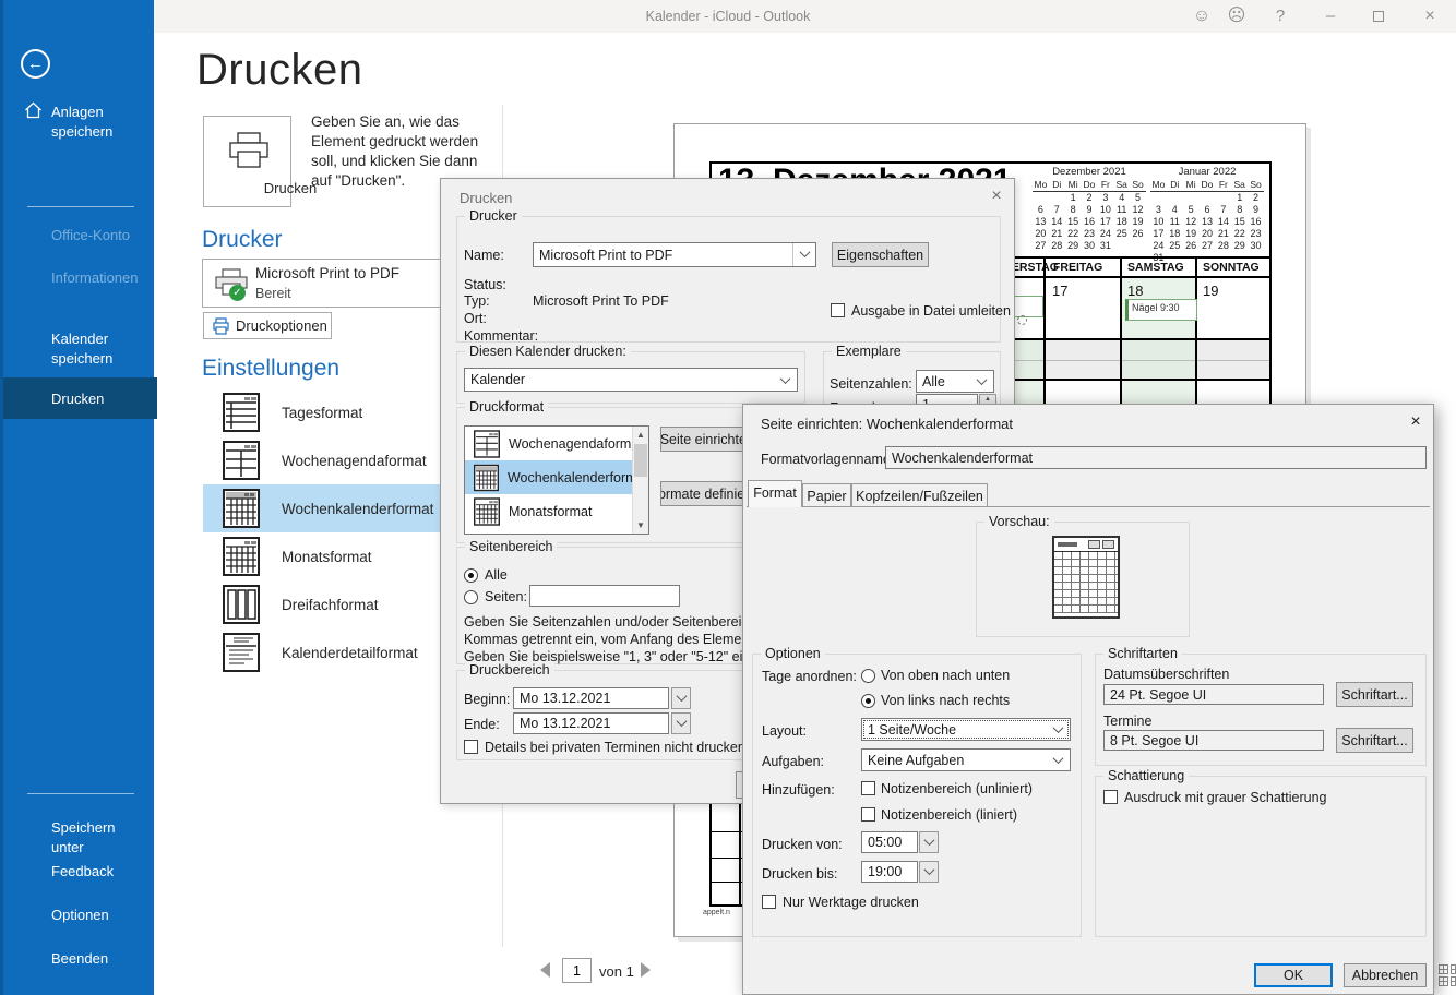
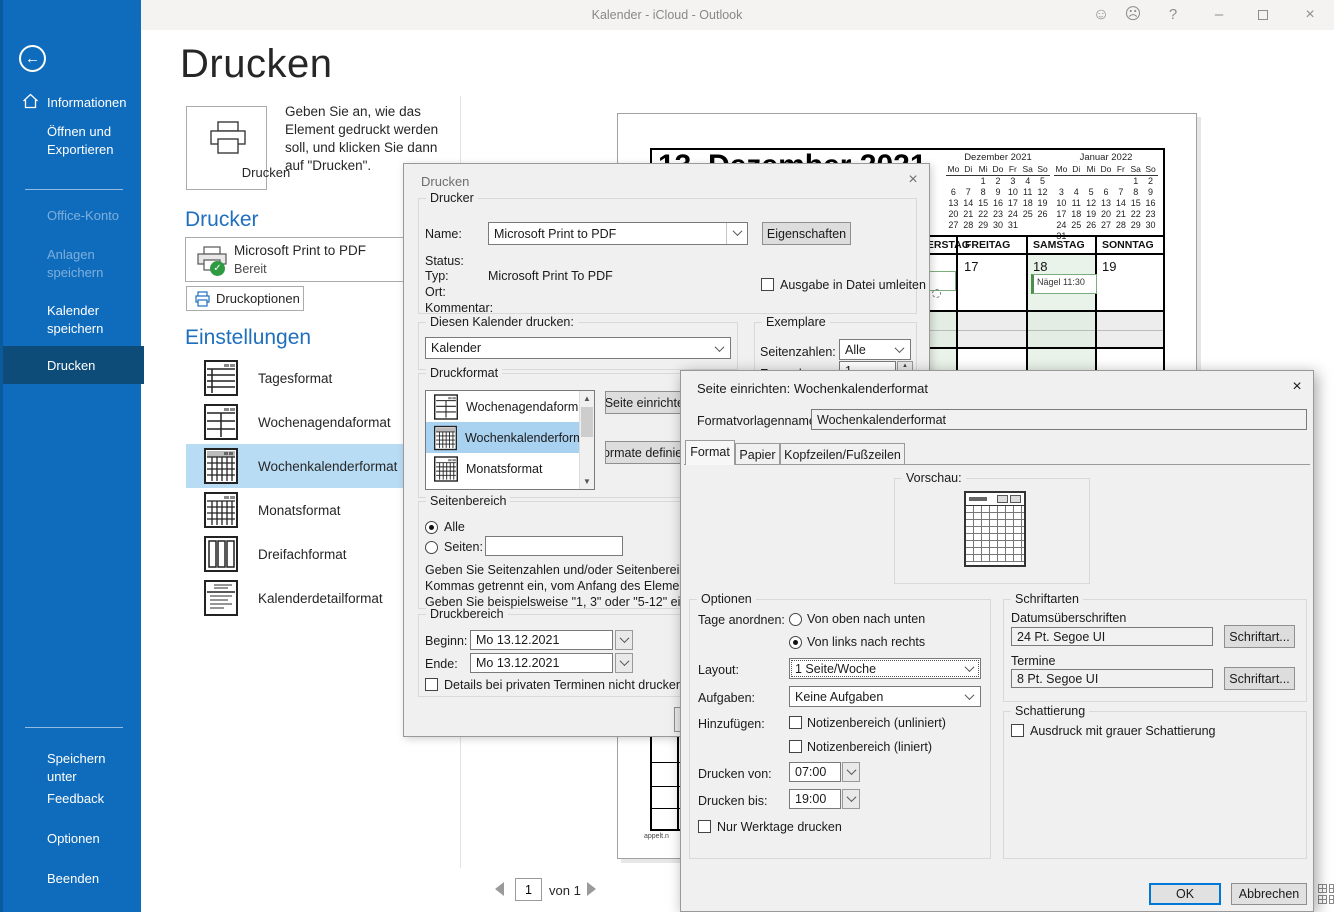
  Kalender - iCloud - Outlook
  ☺
  ☹
  ?
  –
  ×
  ←
- Anlagen speichern
+ Informationen
+ Öffnen und Exportieren
  Office-Konto
- Informationen
+ Anlagen speichern
  Kalender speichern
  Drucken
  Speichern unter
  Feedback
  Optionen
  Beenden
  Drucken
  Drucken
  Geben Sie an, wie das Element gedruckt werden soll, und klicken Sie dann auf "Drucken".
  Drucker
  ✓
  Microsoft Print to PDF
  Bereit
  Druckoptionen
  Einstellungen
  Tagesformat
  Wochenagendaformat
  Wochenkalenderformat
  Monatsformat
  Dreifachformat
  Kalenderdetailformat
  Dezember 2021
  Mo
  Di
  Mi
  Do
  Fr
  Sa
  So
  1
  2
  3
  4
  5
  6
  7
  8
  9
  10
  11
  12
  13
  14
  15
  16
  17
  18
  19
  20
  21
  22
  23
  24
  25
  26
  27
  28
  29
  30
  31
  Januar 2022
  Mo
  Di
  Mi
  Do
  Fr
  Sa
  So
  1
  2
  3
  4
  5
  6
  7
  8
  9
  10
  11
  12
  13
  14
  15
  16
  17
  18
  19
  20
  21
  22
  23
  24
  25
  26
  27
  28
  29
  30
  FREITAG
  SAMSTAG
  SONNTAG
  17
  18
  19
- Nägel 9:30
+ Nägel 11:30
  1
  von 1
  Drucken
  ×
  Drucker
  Name:
  Microsoft Print to PDF
  Eigenschaften
  Status:
  Typ:
  Microsoft Print To PDF
  Ort:
  Kommentar:
  Ausgabe in Datei umleiten
  Diesen Kalender drucken:
  Kalender
  Exemplare
  Seitenzahlen:
  Alle
  Druckformat
  Wochenagendaform
  Wochenkalenderfor
  Monatsformat
  ▲
  ▼
  Seite einricht
  Seitenbereich
  Alle
  Seiten:
  Geben Sie Seitenzahlen und/oder Seitenberei
  Kommas getrennt ein, vom Anfang des Eleme
  Geben Sie beispielsweise "1, 3" oder "5-12" ei
  Druckbereich
  Beginn:
  Mo 13.12.2021
  Ende:
  Mo 13.12.2021
  Details bei privaten Terminen nicht drucke
  Seite einrichten: Wochenkalenderformat
  ×
  Formatvorlagennam
  Wochenkalenderformat
  Format
  Papier
  Kopfzeilen/Fußzeilen
  Vorschau:
  Optionen
  Tage anordnen:
  Von oben nach unten
  Von links nach rechts
  Layout:
  1 Seite/Woche
  Aufgaben:
  Keine Aufgaben
  Hinzufügen:
  Notizenbereich (unliniert)
  Notizenbereich (liniert)
  Drucken von:
- 05:00
+ 07:00
  Drucken bis:
  19:00
  Nur Werktage drucken
  Schriftarten
  Datumsüberschriften
  24 Pt. Segoe UI
  Schriftart...
  Termine
  8 Pt. Segoe UI
  Schriftart...
  Schattierung
  Ausdruck mit grauer Schattierung
  OK
  Abbrechen
